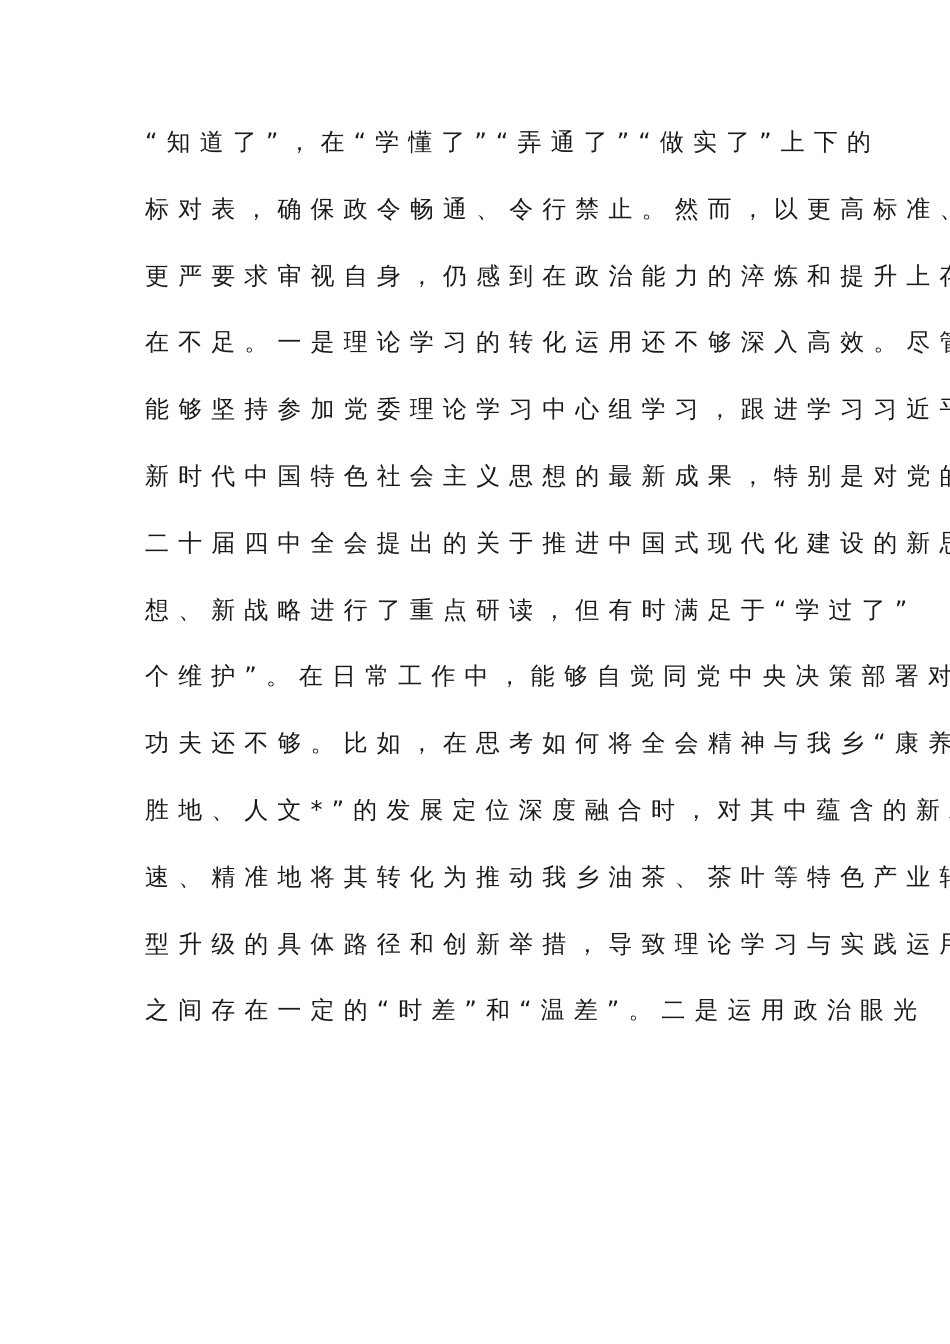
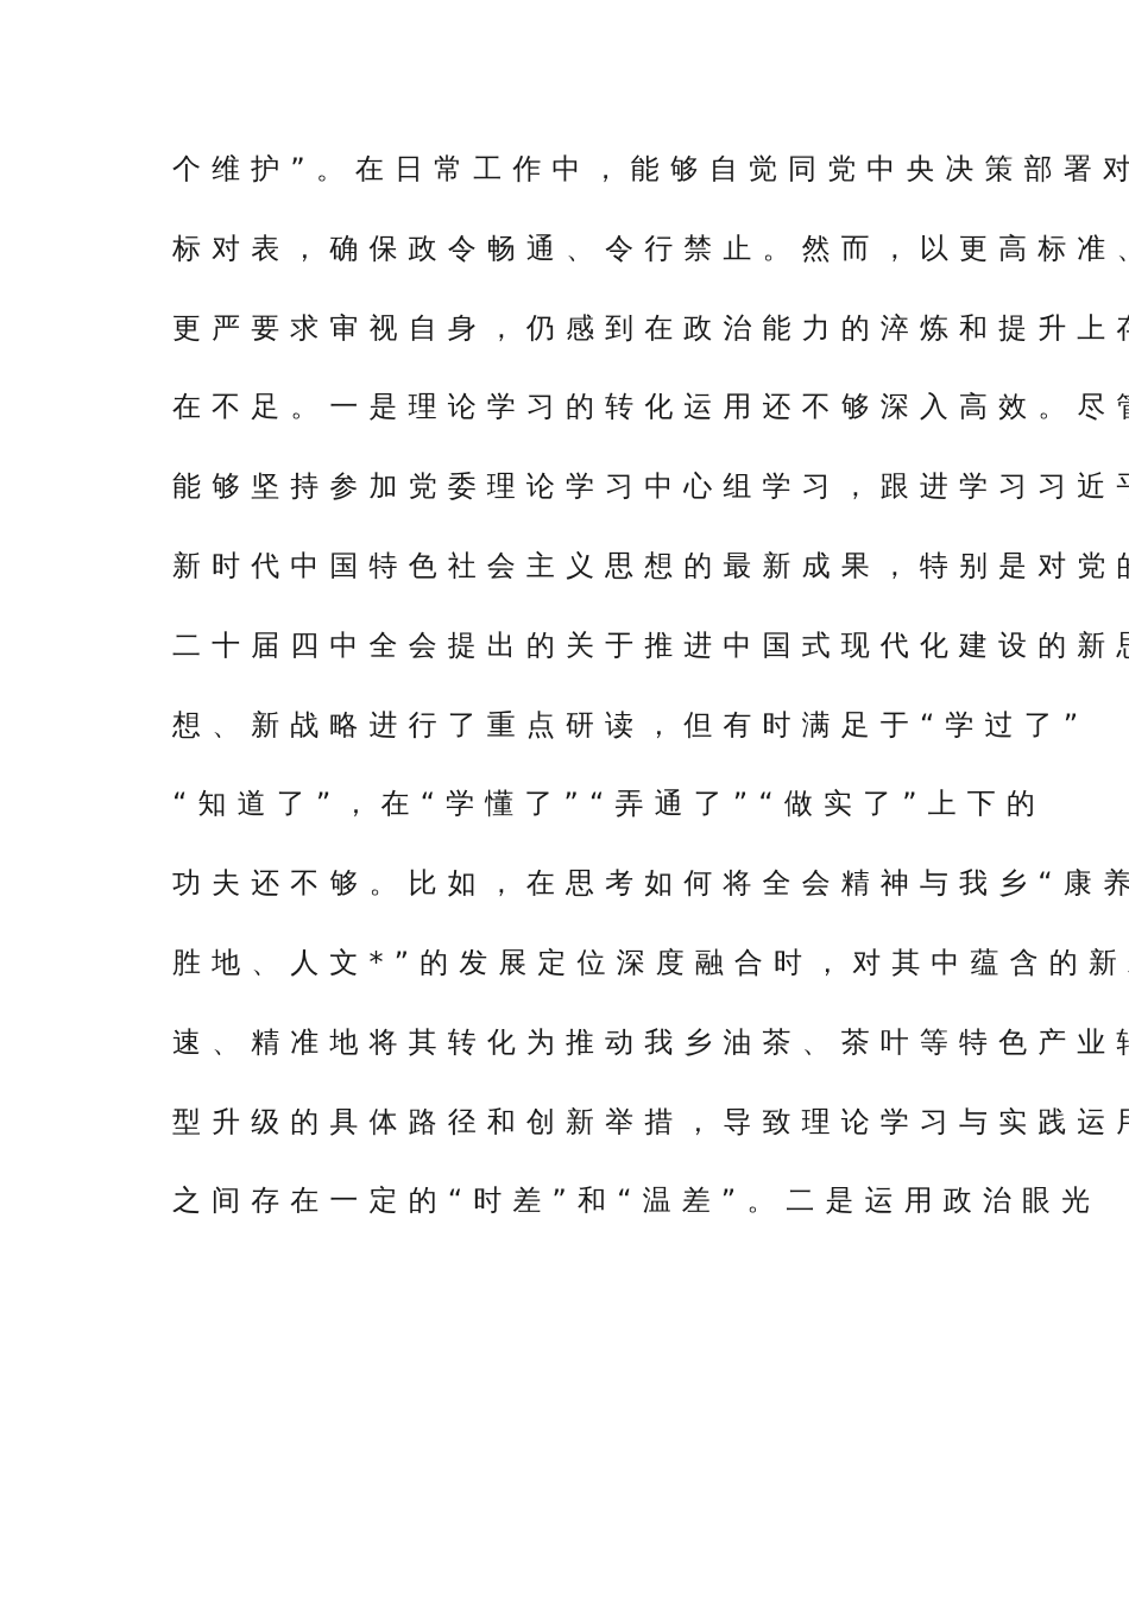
- “知道了”，在“学懂了”“弄通了”“做实了”上下的
+ 个维护”。在日常工作中，能够自觉同党中央决策部署对
  标对表，确保政令畅通、令行禁止。然而，以更高标准
  更严要求审视自身，仍感到在政治能力的淬炼和提升上
  在不足。一是理论学习的转化运用还不够深入高效。尽
  能够坚持参加党委理论学习中心组学习，跟进学习习近
  新时代中国特色社会主义思想的最新成果，特别是对党
  二十届四中全会提出的关于推进中国式现代化建设的新
  想、新战略进行了重点研读，但有时满足于“学过了”
- 个维护”。在日常工作中，能够自觉同党中央决策部署对
+ “知道了”，在“学懂了”“弄通了”“做实了”上下的
  功夫还不够。比如，在思考如何将全会精神与我乡“康养
  胜地、人文*”的发展定位深度融合时，对其中蕴含的新
  速、精准地将其转化为推动我乡油茶、茶叶等特色产业
  型升级的具体路径和创新举措，导致理论学习与实践运
  之间存在一定的“时差”和“温差”。二是运用政治眼光
